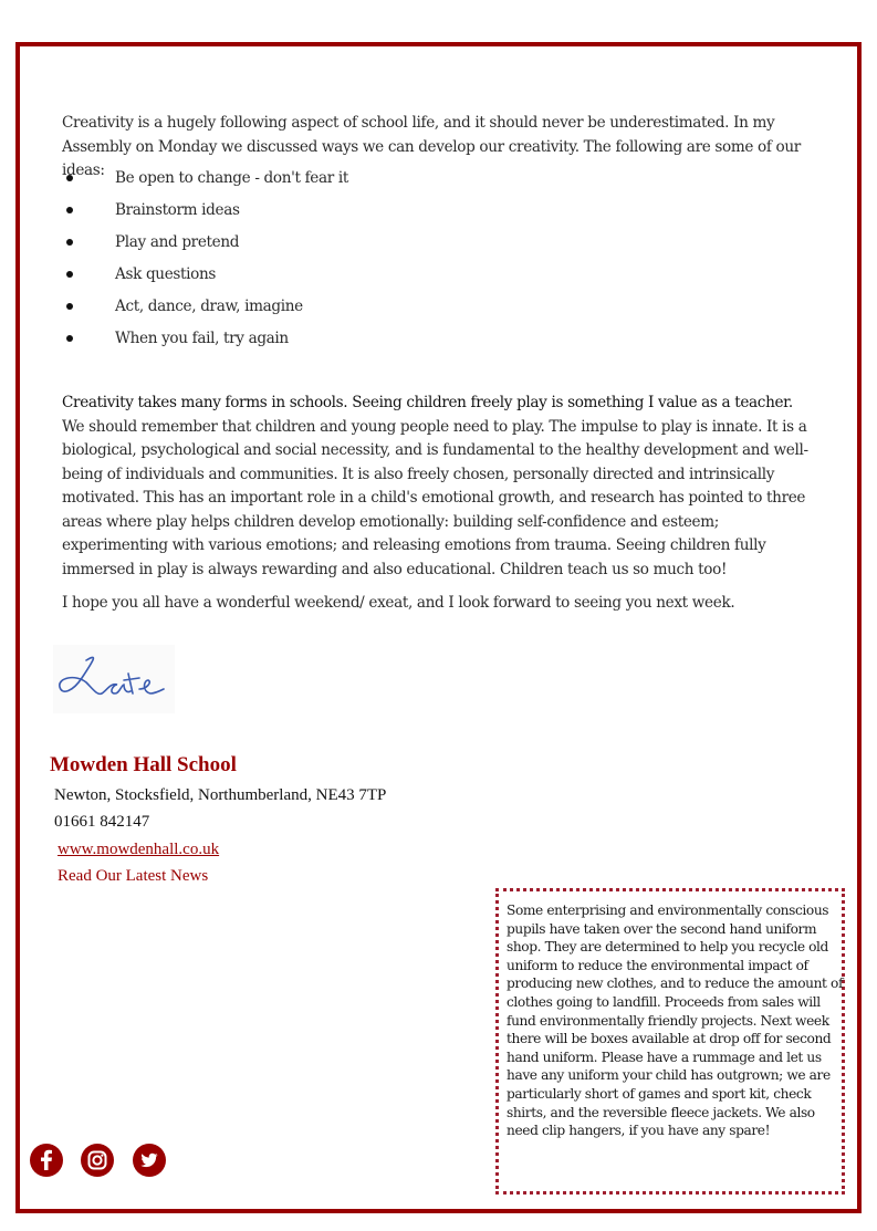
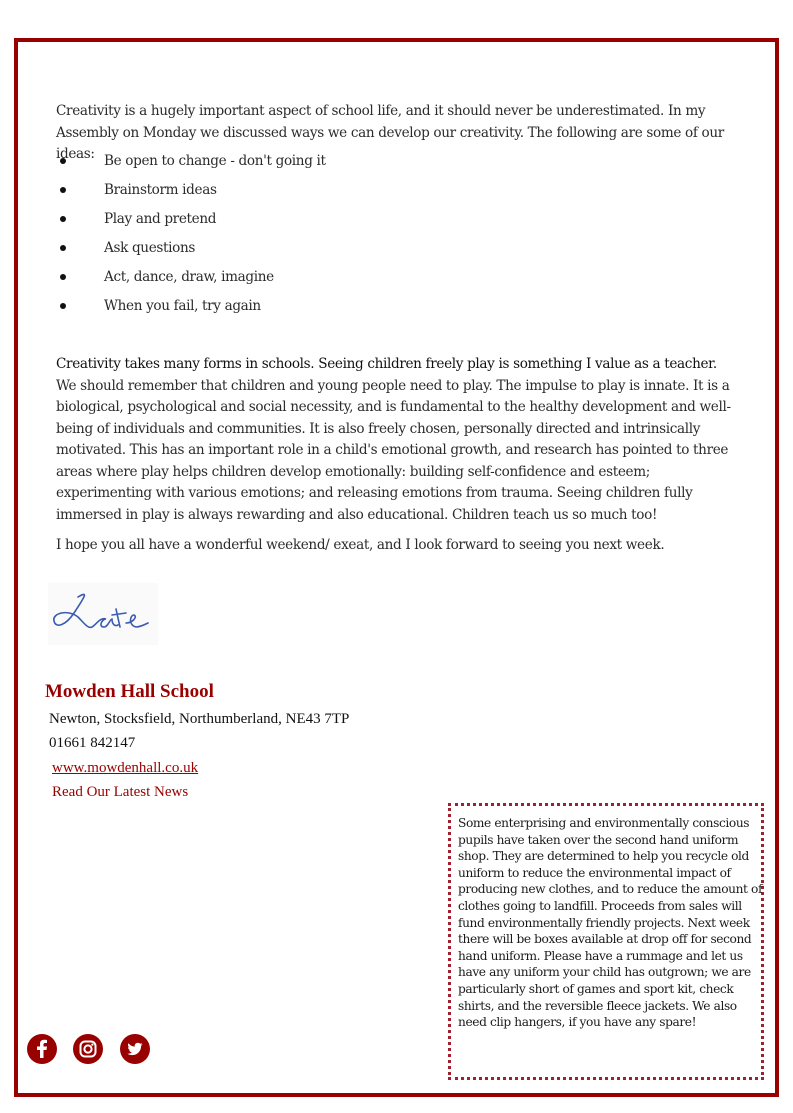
- Creativity is a hugely following aspect of school life, and it should never be underestimated. In my Assembly on Monday we discussed ways we can develop our creativity. The following are some of our ideas:
+ Creativity is a hugely important aspect of school life, and it should never be underestimated. In my Assembly on Monday we discussed ways we can develop our creativity. The following are some of our ideas:
- Be open to change - don't fear it
+ Be open to change - don't going it
  Brainstorm ideas
  Play and pretend
  Ask questions
  Act, dance, draw, imagine
  When you fail, try again
  Creativity takes many forms in schools. Seeing children freely play is something I value as a teacher.
  We should remember that children and young people need to play. The impulse to play is innate. It is a biological, psychological and social necessity, and is fundamental to the healthy development and well-being of individuals and communities. It is also freely chosen, personally directed and intrinsically motivated. This has an important role in a child's emotional growth, and research has pointed to three areas where play helps children develop emotionally: building self-confidence and esteem; experimenting with various emotions; and releasing emotions from trauma. Seeing children fully immersed in play is always rewarding and also educational. Children teach us so much too!
  I hope you all have a wonderful weekend/ exeat, and I look forward to seeing you next week.
  Mowden Hall School
  Newton, Stocksfield, Northumberland, NE43 7TP
  01661 842147
  www.mowdenhall.co.uk
  Read Our Latest News
  Some enterprising and environmentally conscious pupils have taken over the second hand uniform shop. They are determined to help you recycle old uniform to reduce the environmental impact of producing new clothes, and to reduce the amount of clothes going to landfill. Proceeds from sales will fund environmentally friendly projects. Next week there will be boxes available at drop off for second hand uniform. Please have a rummage and let us have any uniform your child has outgrown; we are particularly short of games and sport kit, check shirts, and the reversible fleece jackets. We also need clip hangers, if you have any spare!
